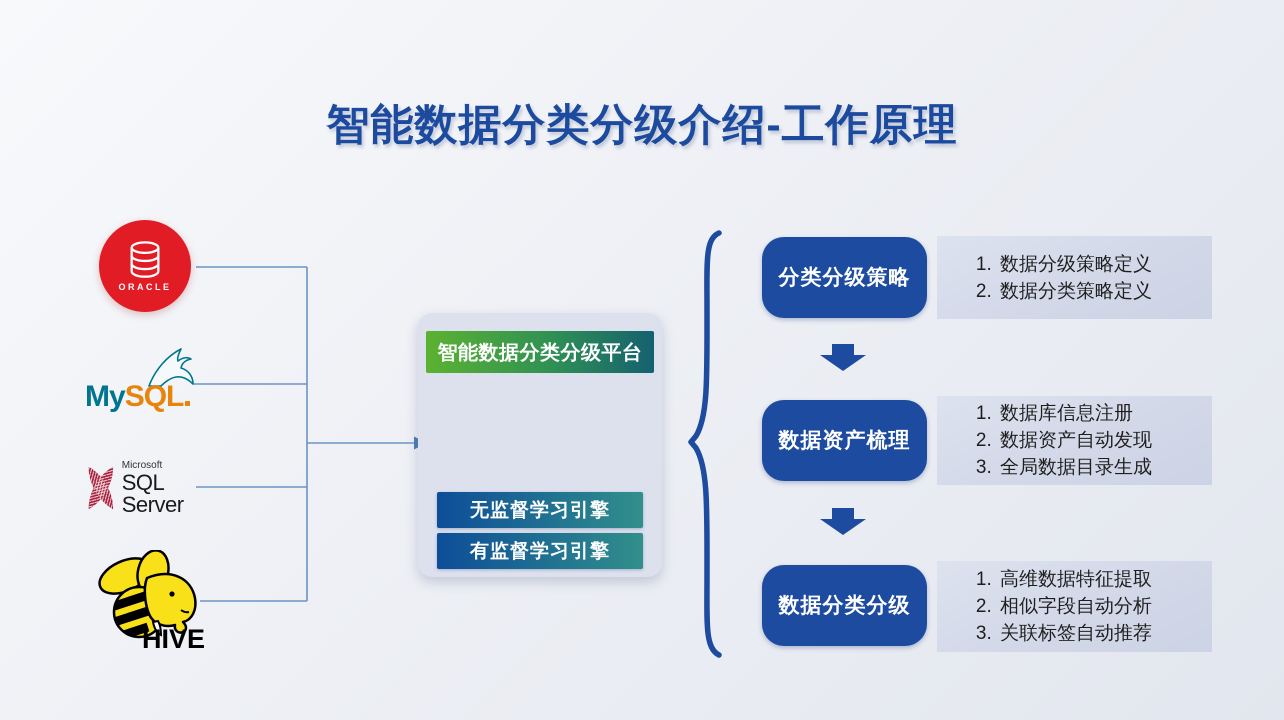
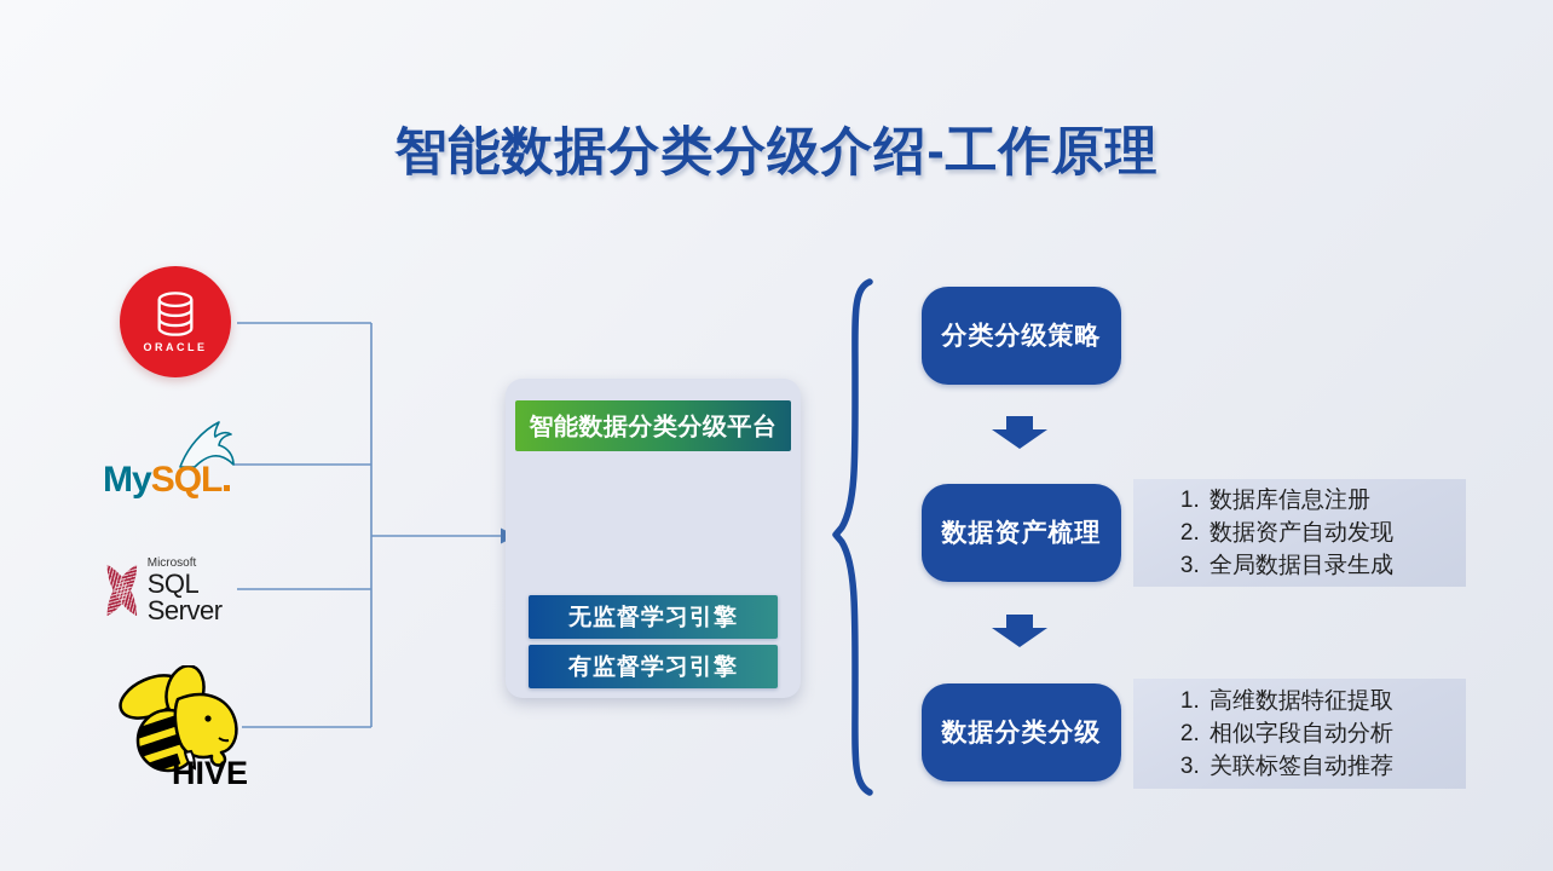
  智能数据分类分级介绍-工作原理
  ORACLE
  MySQL
  Microsoft
  SQL Server
  HIVE
  智能数据分类分级平台
  无监督学习引擎
  有监督学习引擎
  分类分级策略
- 数据分级策略定义
- 数据分类策略定义
  数据资产梳理
  数据库信息注册
  数据资产自动发现
  全局数据目录生成
  数据分类分级
  高维数据特征提取
  相似字段自动分析
  关联标签自动推荐
